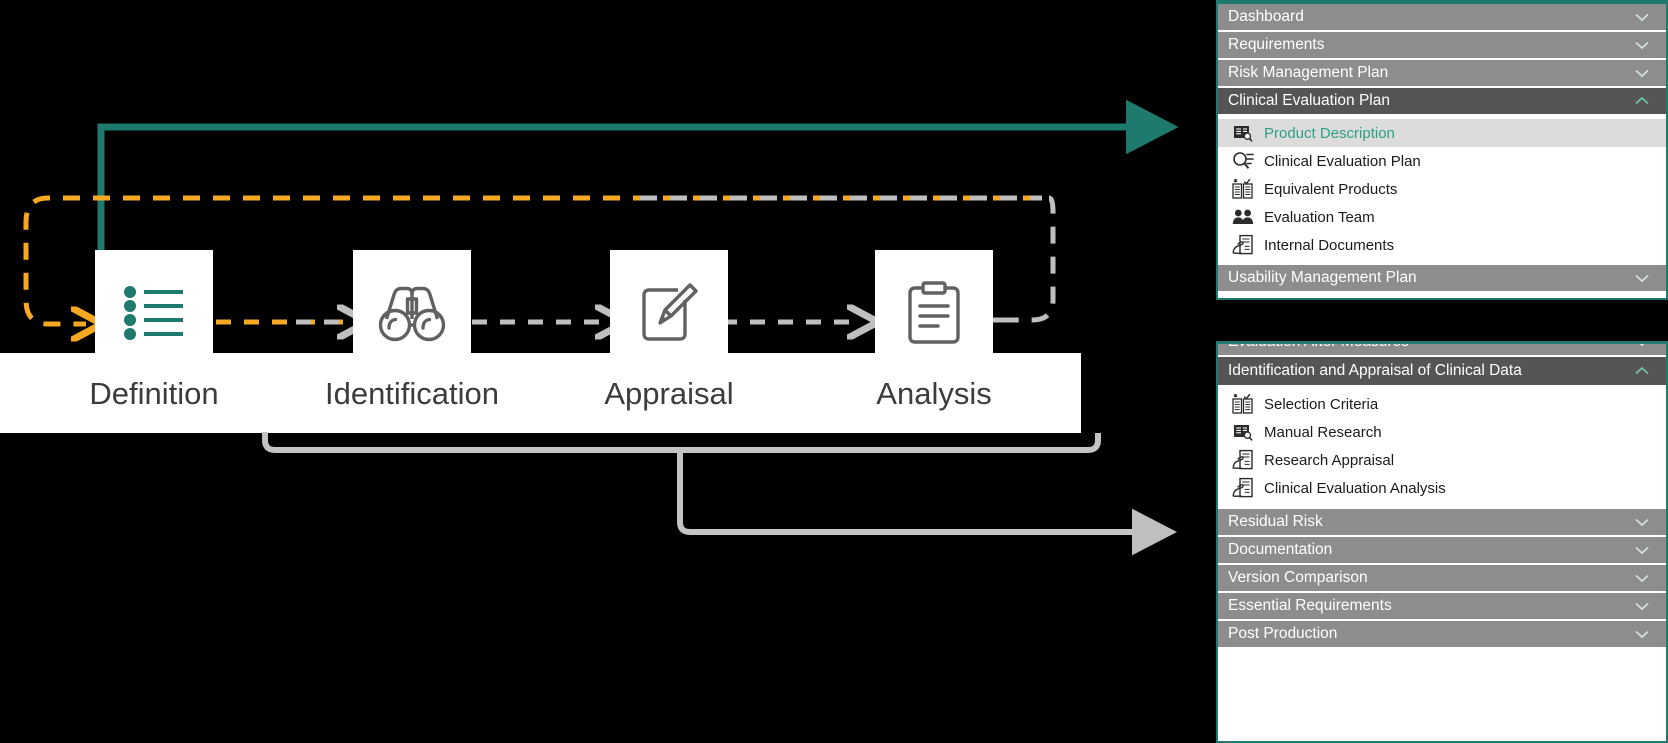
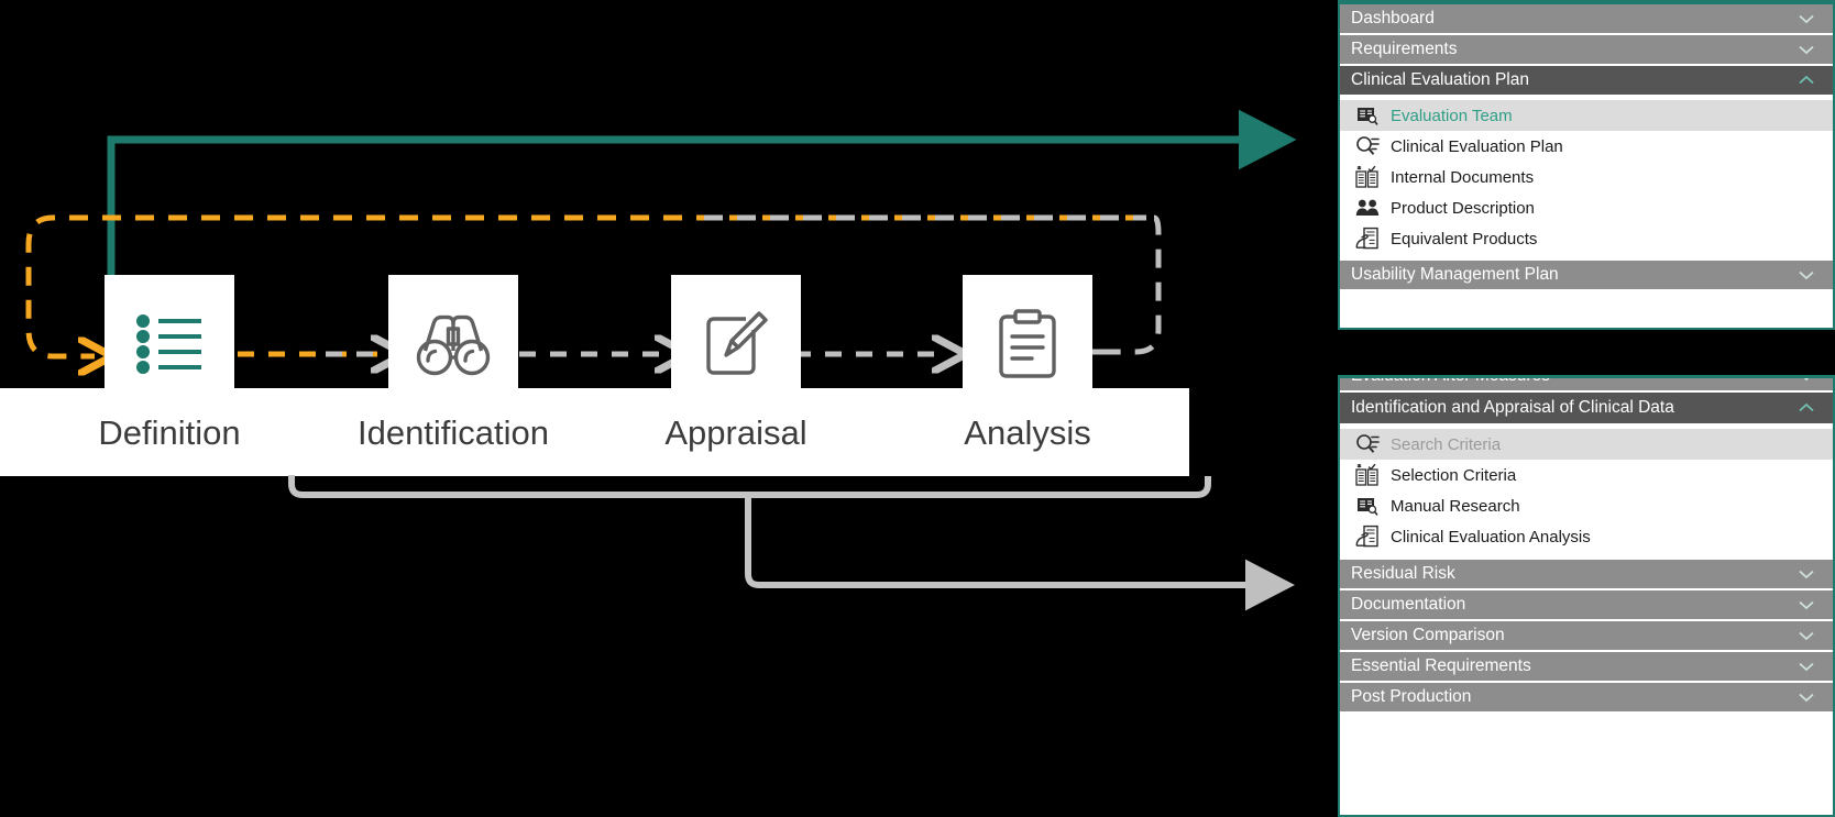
  Definition
  Identification
  Appraisal
  Analysis
  Dashboard
  Requirements
- Risk Management Plan
  Clinical Evaluation Plan
- Product Description
+ Evaluation Team
  Clinical Evaluation Plan
- Equivalent Products
+ Internal Documents
- Evaluation Team
+ Product Description
- Internal Documents
+ Equivalent Products
  Usability Management Plan
  Identification and Appraisal of Clinical Data
+ Search Criteria
  Selection Criteria
  Manual Research
- Research Appraisal
  Clinical Evaluation Analysis
  Residual Risk
  Documentation
  Version Comparison
  Essential Requirements
  Post Production
